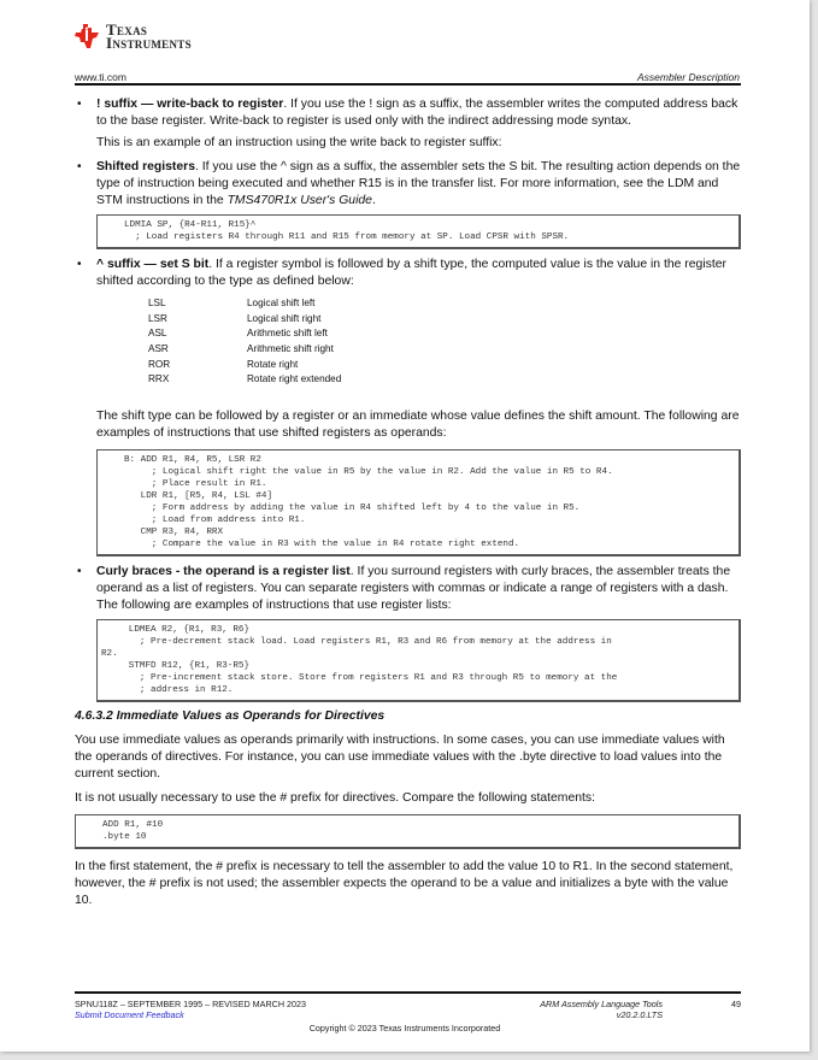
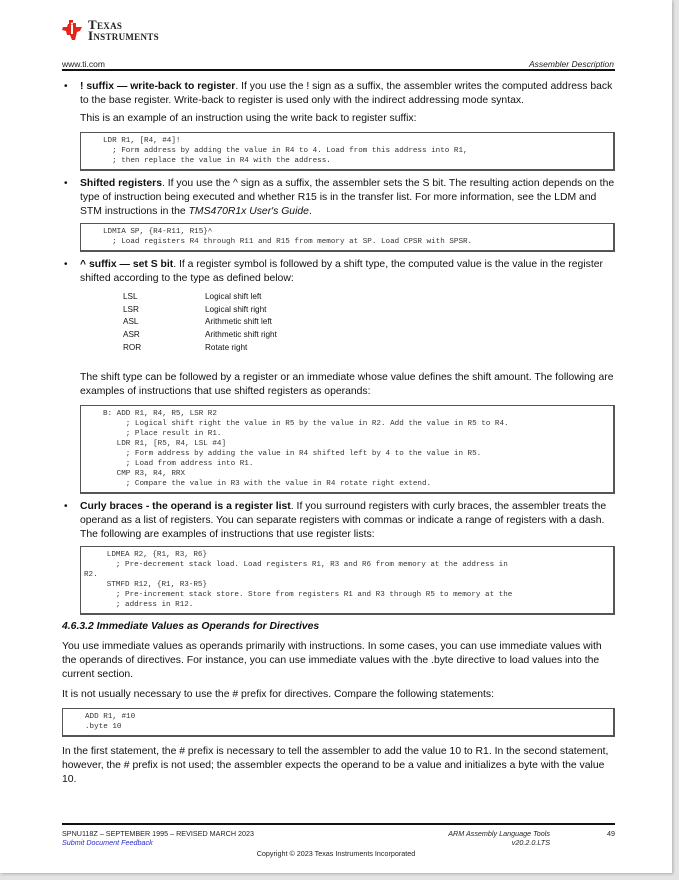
  Texas
  Instruments
  www.ti.com
  Assembler Description
  •
  ! suffix — write-back to register. If you use the ! sign as a suffix, the assembler writes the computed address back to the base register. Write-back to register is used only with the indirect addressing mode syntax.
  This is an example of an instruction using the write back to register suffix:
+ LDR R1, [R4, #4]!
+ ; Form address by adding the value in R4 to 4. Load from this address into R1,
+ ; then replace the value in R4 with the address.
  •
  Shifted registers. If you use the ^ sign as a suffix, the assembler sets the S bit. The resulting action depends on the type of instruction being executed and whether R15 is in the transfer list. For more information, see the LDM and STM instructions in the TMS470R1x User's Guide.
  LDMIA SP, {R4-R11, R15}^
  ; Load registers R4 through R11 and R15 from memory at SP. Load CPSR with SPSR.
  •
  ^ suffix — set S bit. If a register symbol is followed by a shift type, the computed value is the value in the register shifted according to the type as defined below:
  LSL
  Logical shift left
  LSR
  Logical shift right
  ASL
  Arithmetic shift left
  ASR
  Arithmetic shift right
  ROR
  Rotate right
- RRX
- Rotate right extended
  The shift type can be followed by a register or an immediate whose value defines the shift amount. The following are examples of instructions that use shifted registers as operands:
  B: ADD R1, R4, R5, LSR R2
  ; Logical shift right the value in R5 by the value in R2. Add the value in R5 to R4.
  ; Place result in R1.
  LDR R1, [R5, R4, LSL #4]
  ; Form address by adding the value in R4 shifted left by 4 to the value in R5.
  ; Load from address into R1.
  CMP R3, R4, RRX
  ; Compare the value in R3 with the value in R4 rotate right extend.
  •
  Curly braces - the operand is a register list. If you surround registers with curly braces, the assembler treats the operand as a list of registers. You can separate registers with commas or indicate a range of registers with a dash. The following are examples of instructions that use register lists:
  LDMEA R2, {R1, R3, R6}
  ; Pre-decrement stack load. Load registers R1, R3 and R6 from memory at the address in
  R2.
  STMFD R12, {R1, R3-R5}
  ; Pre-increment stack store. Store from registers R1 and R3 through R5 to memory at the
  ; address in R12.
  4.6.3.2 Immediate Values as Operands for Directives
  You use immediate values as operands primarily with instructions. In some cases, you can use immediate values with the operands of directives. For instance, you can use immediate values with the .byte directive to load values into the current section.
  It is not usually necessary to use the # prefix for directives. Compare the following statements:
  ADD R1, #10
  .byte 10
  In the first statement, the # prefix is necessary to tell the assembler to add the value 10 to R1. In the second statement, however, the # prefix is not used; the assembler expects the operand to be a value and initializes a byte with the value 10.
  SPNU118Z – SEPTEMBER 1995 – REVISED MARCH 2023
  Submit Document Feedback
  ARM Assembly Language Tools
  v20.2.0.LTS
  49
  Copyright © 2023 Texas Instruments Incorporated
